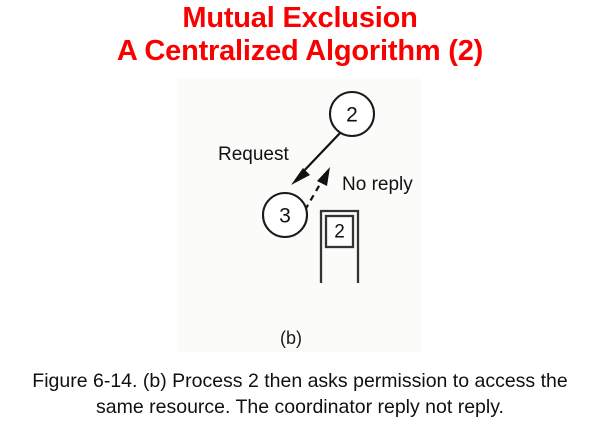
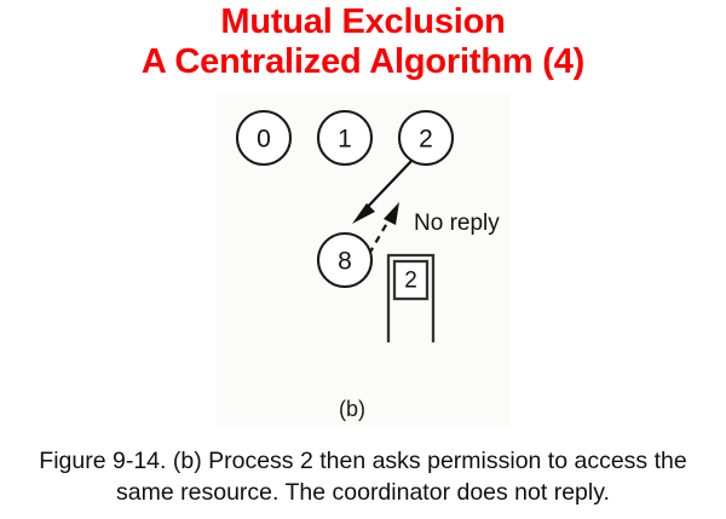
  Mutual Exclusion
- A Centralized Algorithm (2)
+ A Centralized Algorithm (4)
+ 0
+ 1
  2
- 3
+ 8
- Request
  No reply
  2
  (b)
- Figure 6-14. (b) Process 2 then asks permission to access the
+ Figure 9-14. (b) Process 2 then asks permission to access the
- same resource. The coordinator reply not reply.
+ same resource. The coordinator does not reply.
